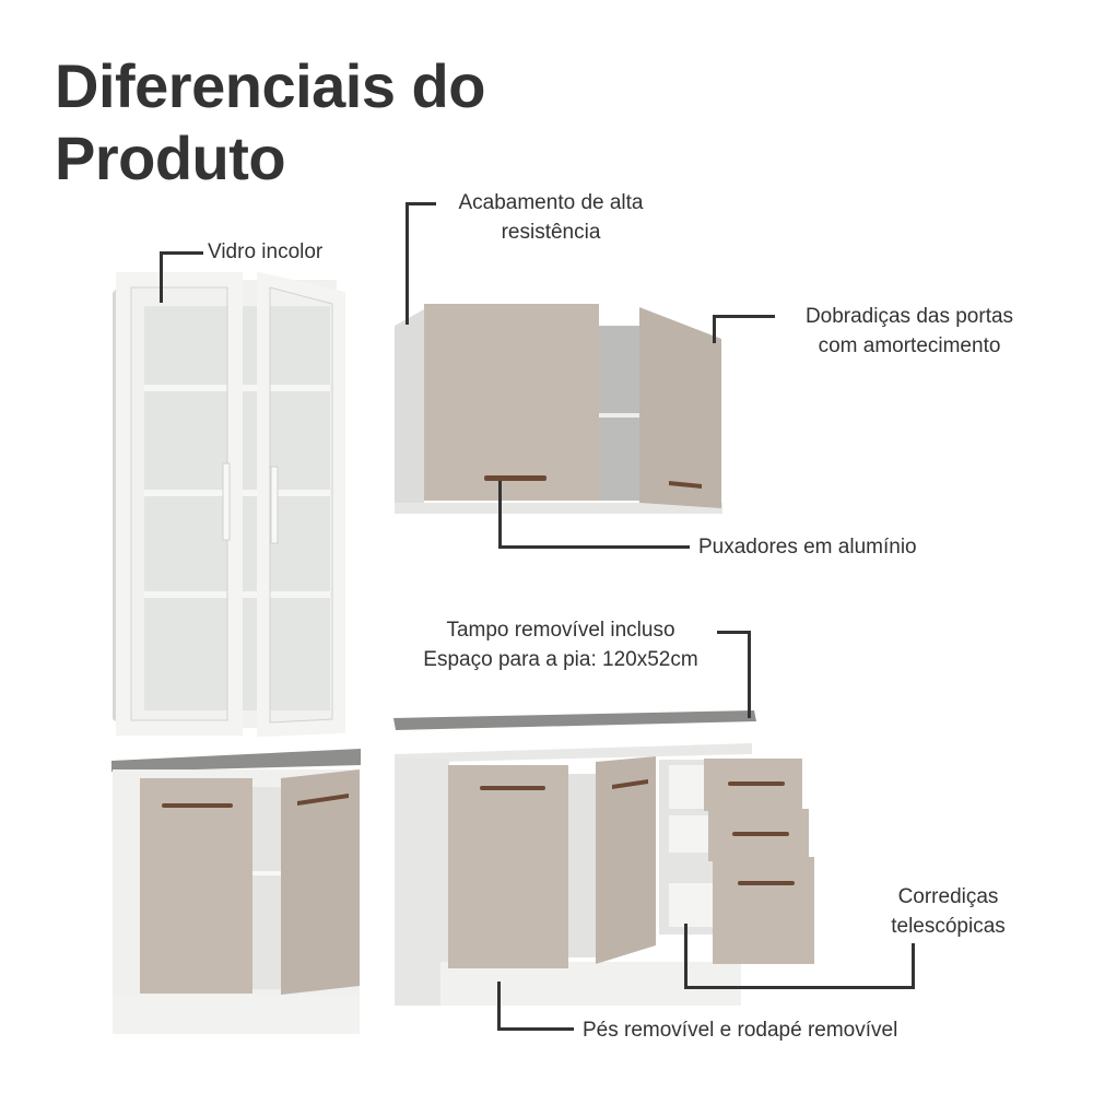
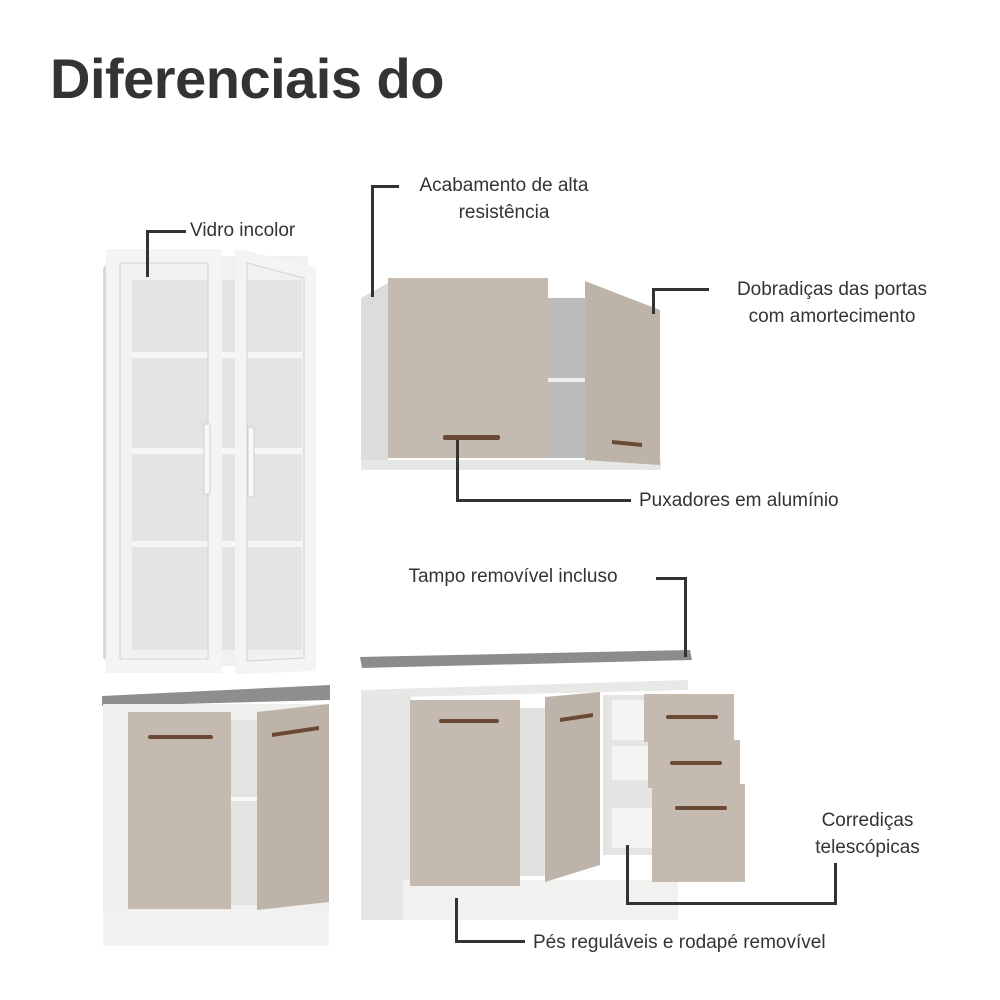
  Diferenciais do
- Produto
  Vidro incolor
  Acabamento de alta
  resistência
  Dobradiças das portas
  com amortecimento
  Puxadores em alumínio
  Tampo removível incluso
- Espaço para a pia: 120x52cm
  Corrediças
  telescópicas
- Pés removível e rodapé removível
+ Pés reguláveis e rodapé removível
